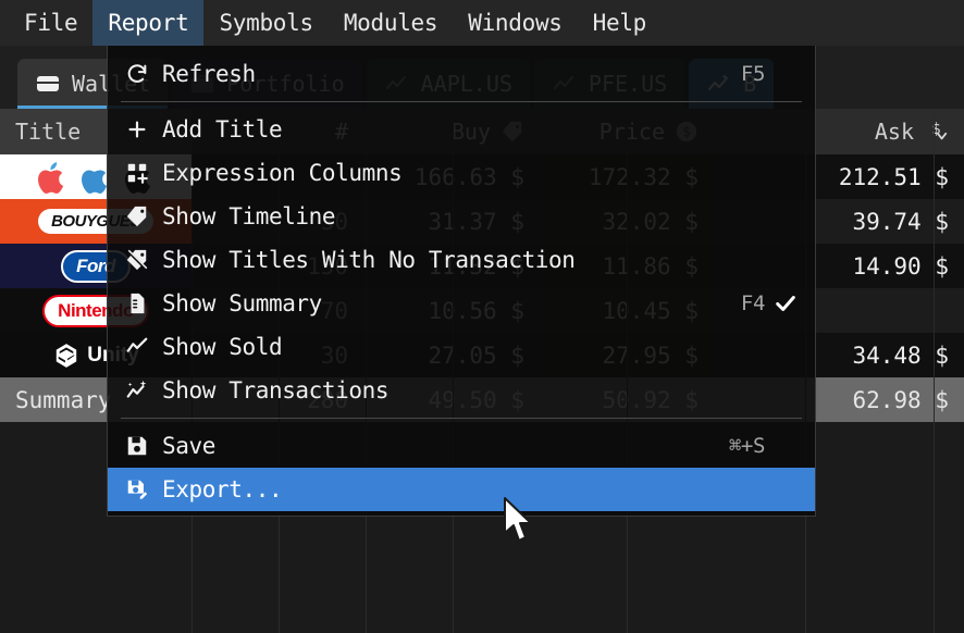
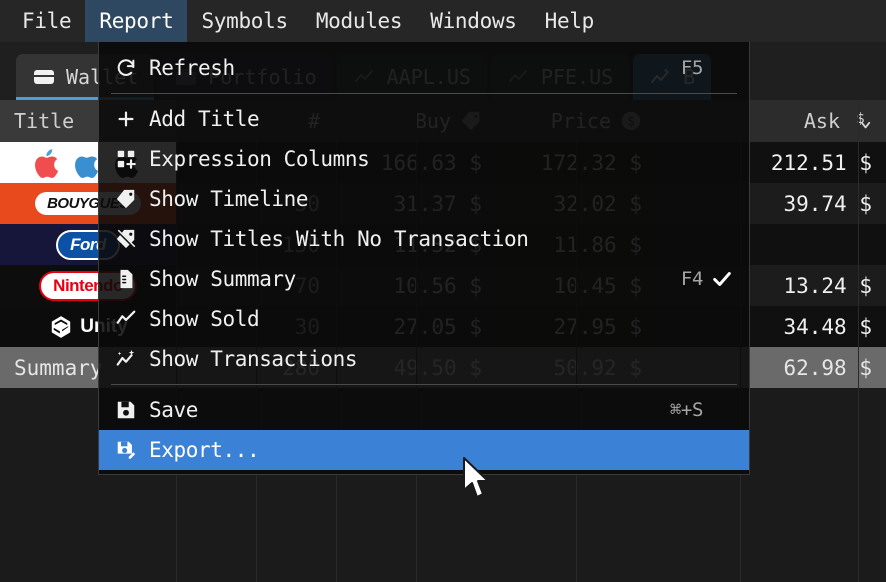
  Title
  Ask
  $
  172.32 $
  212.51 $
  BOUYGUE
  30
  39.74 $
  Ford
  150
  11.32 $
  11.86 $
- 14.90 $
  Nintendo
  70
+ 13.24 $
  Unity
  27.95 $
  34.48 $
  Summary
  280
  62.98 $
  Wallet
  Portfolio
  B
  File
  Report
  Symbols
  Modules
  Windows
  Help
  Refresh
  F5
  Add Title
  Expression Columns
  Show Timeline
  Show Titles With No Transaction
  Show Summary
  F4
  Show Sold
  Show Transactions
  Save
  ⌘+S
  Export...
